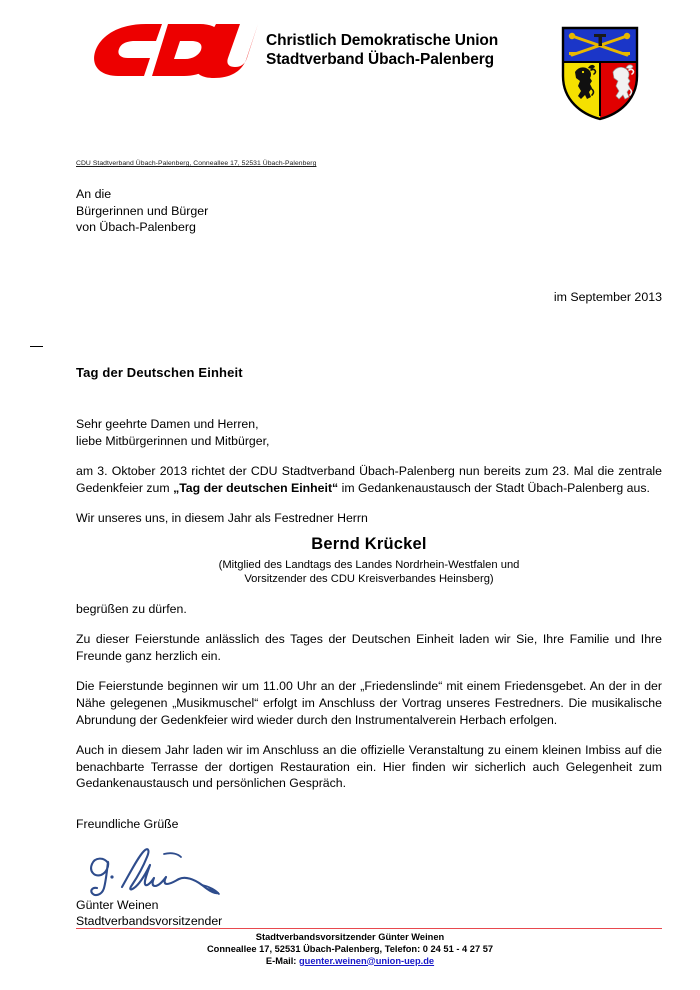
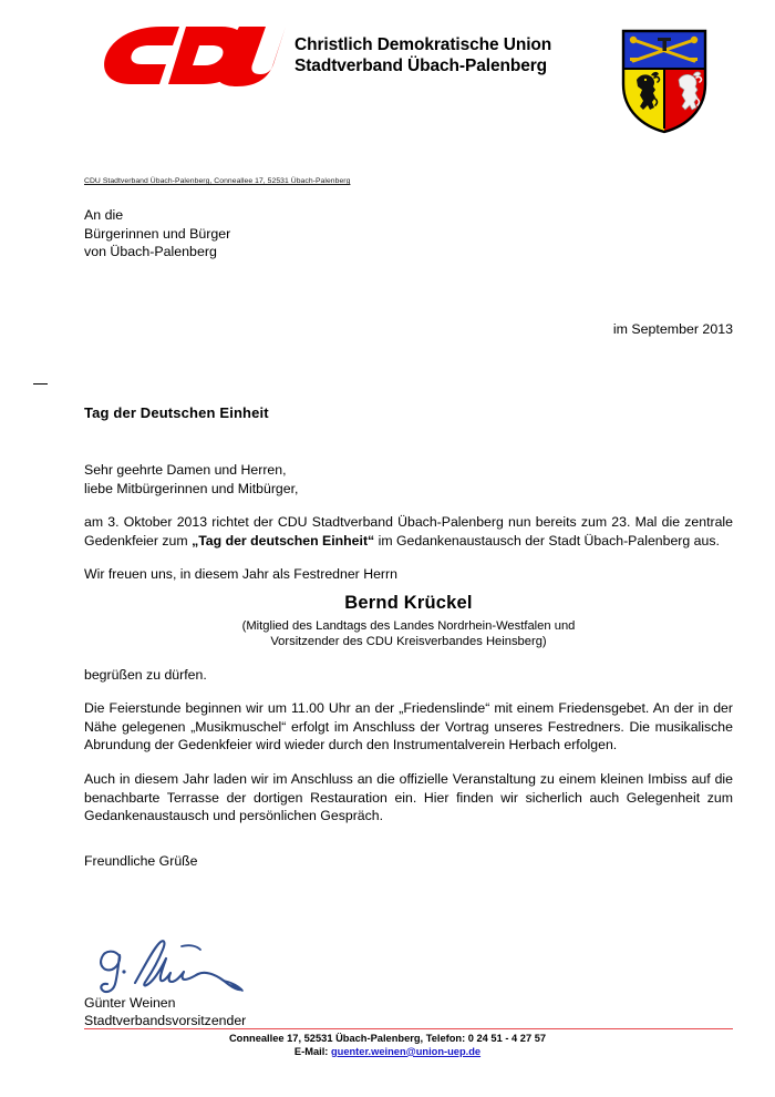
  Christlich Demokratische Union
  Stadtverband Übach-Palenberg
  An die
  Bürgerinnen und Bürger
  von Übach-Palenberg
  im September 2013
  Tag der Deutschen Einheit
  Sehr geehrte Damen und Herren,
  liebe Mitbürgerinnen und Mitbürger,
  am 3. Oktober 2013 richtet der CDU Stadtverband Übach-Palenberg nun bereits zum 23. Mal die zentrale Gedenkfeier zum „Tag der deutschen Einheit“ im Gedankenaustausch der Stadt Übach-Palenberg aus.
- Wir unseres uns, in diesem Jahr als Festredner Herrn
+ Wir freuen uns, in diesem Jahr als Festredner Herrn
  Bernd Krückel
  (Mitglied des Landtags des Landes Nordrhein-Westfalen und
  Vorsitzender des CDU Kreisverbandes Heinsberg)
  begrüßen zu dürfen.
- Zu dieser Feierstunde anlässlich des Tages der Deutschen Einheit laden wir Sie, Ihre Familie und Ihre Freunde ganz herzlich ein.
  Die Feierstunde beginnen wir um 11.00 Uhr an der „Friedenslinde“ mit einem Friedensgebet. An der in der Nähe gelegenen „Musikmuschel“ erfolgt im Anschluss der Vortrag unseres Festredners. Die musikalische Abrundung der Gedenkfeier wird wieder durch den Instrumentalverein Herbach erfolgen.
  Auch in diesem Jahr laden wir im Anschluss an die offizielle Veranstaltung zu einem kleinen Imbiss auf die benachbarte Terrasse der dortigen Restauration ein. Hier finden wir sicherlich auch Gelegenheit zum Gedankenaustausch und persönlichen Gespräch.
  Freundliche Grüße
  Günter Weinen
  Stadtverbandsvorsitzender
- Stadtverbandsvorsitzender Günter Weinen
  Conneallee 17, 52531 Übach-Palenberg, Telefon: 0 24 51 - 4 27 57
  E-Mail: guenter.weinen@union-uep.de
